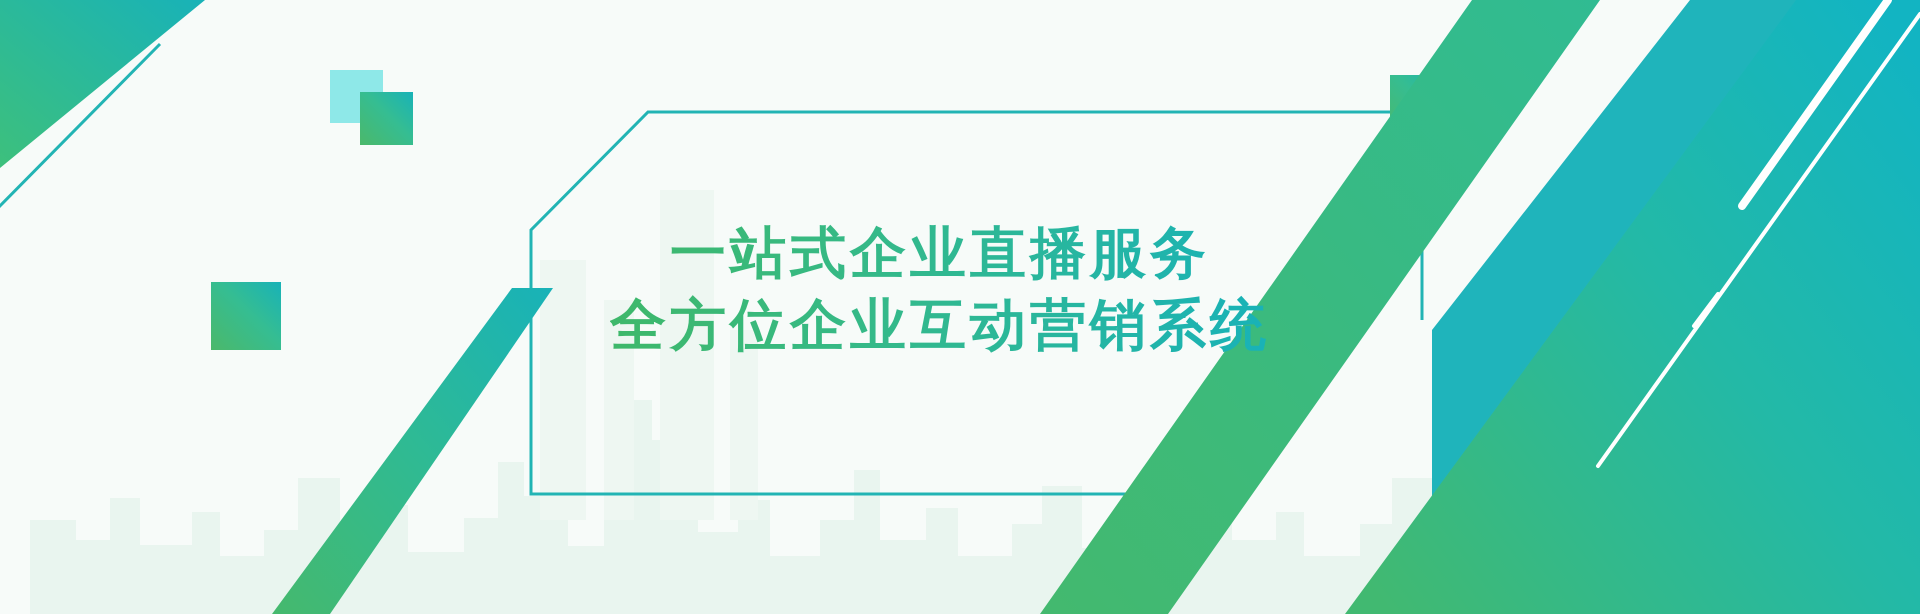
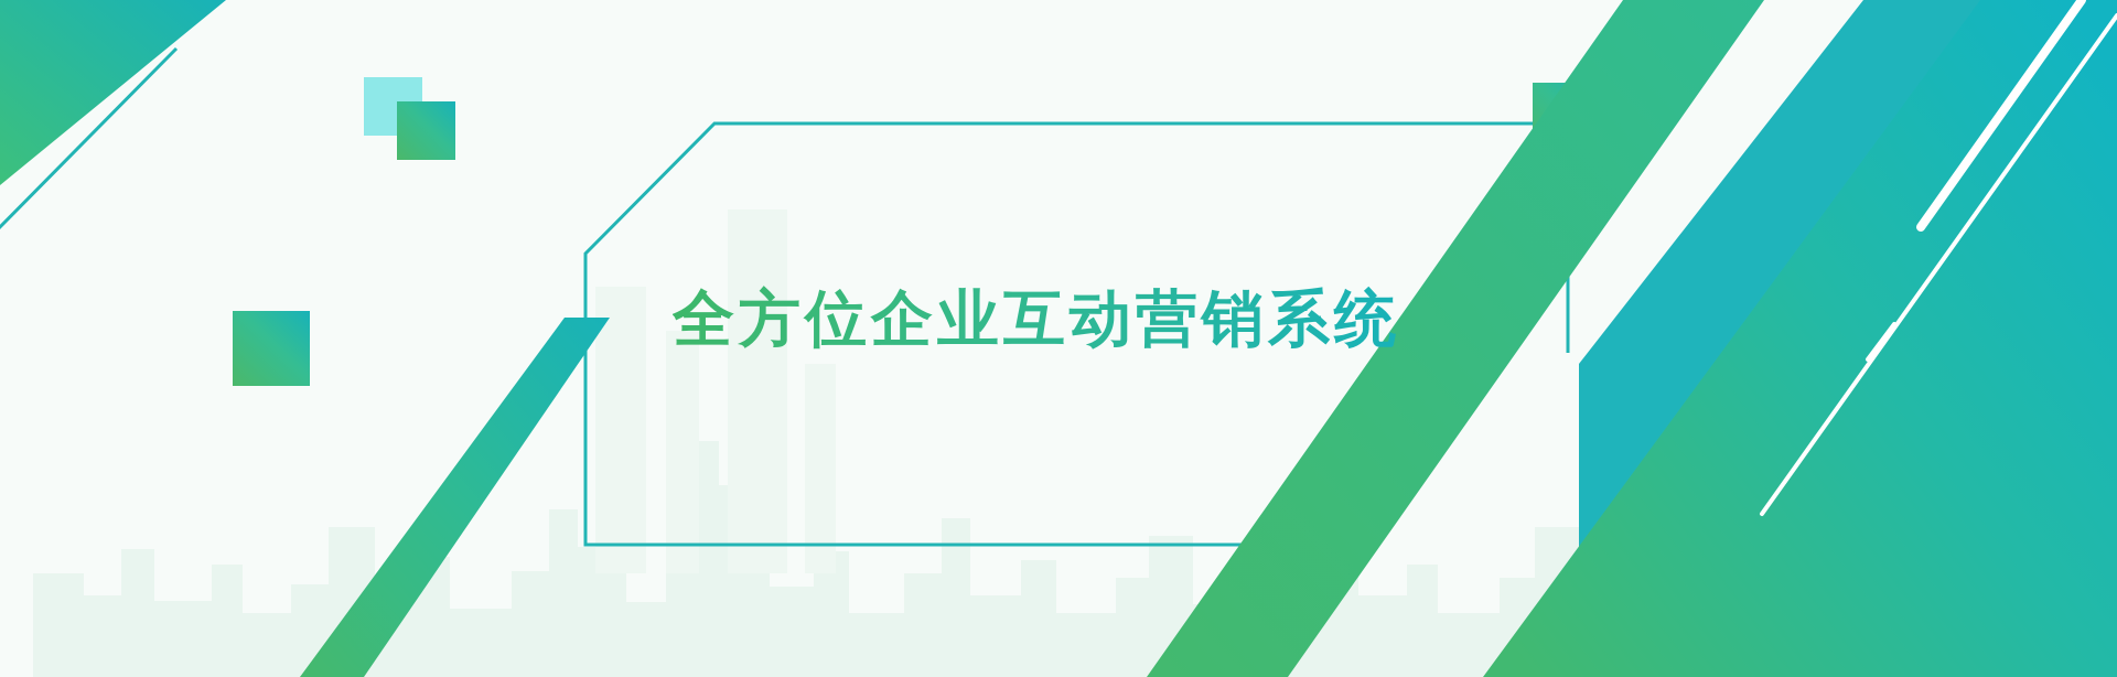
- 一站式企业直播服务
  全方位企业互动营销系统
